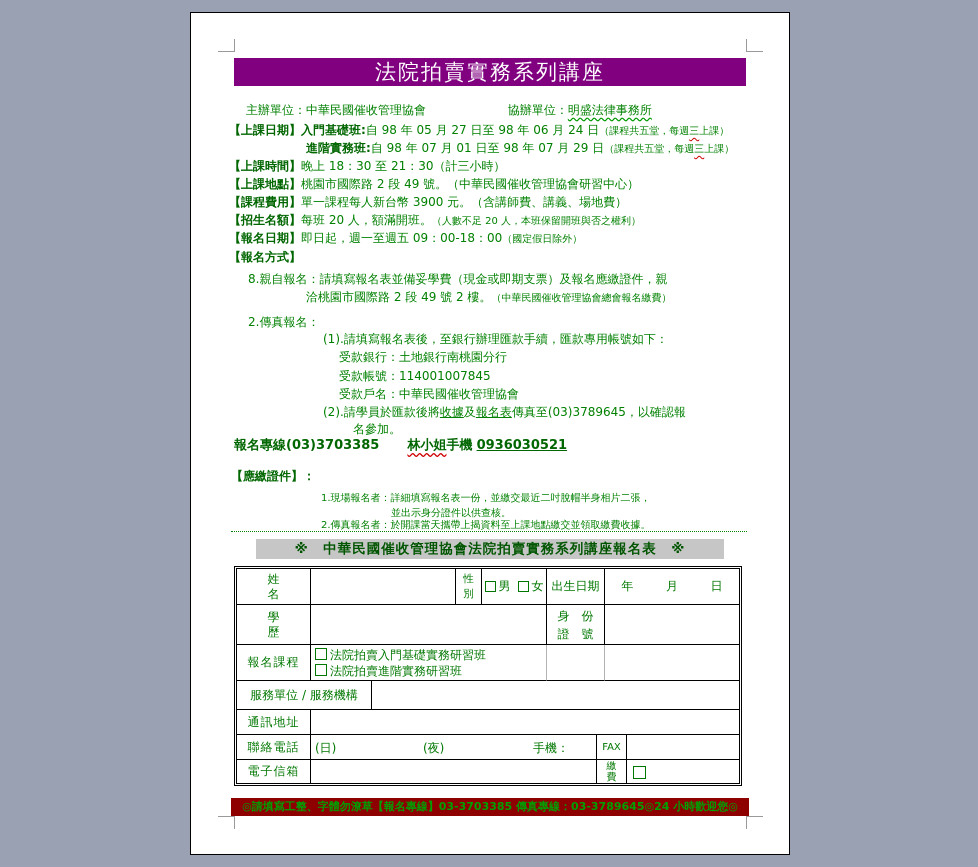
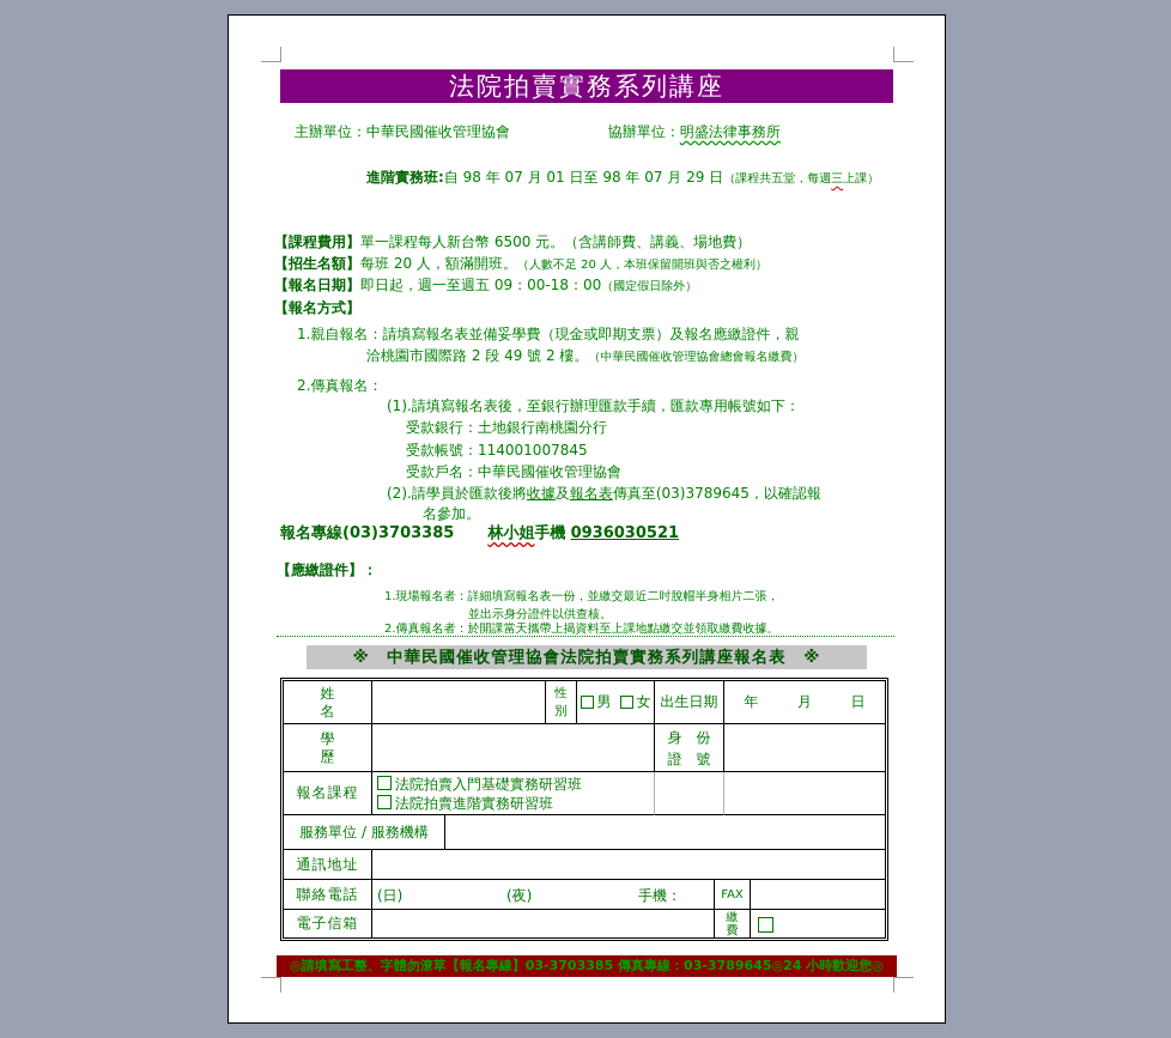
  法院拍賣實務系列講座
  主辦單位：中華民國催收管理協會 協辦單位：明盛法律事務所
- 【上課日期】入門基礎班:自 98 年 05 月 27 日至 98 年 06 月 24 日（課程共五堂，每週三上課）
  進階實務班:自 98 年 07 月 01 日至 98 年 07 月 29 日（課程共五堂，每週三上課）
- 【上課時間】晚上 18：30 至 21：30（計三小時）
- 【上課地點】桃園市國際路 2 段 49 號。（中華民國催收管理協會研習中心）
- 【課程費用】單一課程每人新台幣 3900 元。（含講師費、講義、場地費）
+ 【課程費用】單一課程每人新台幣 6500 元。（含講師費、講義、場地費）
  【招生名額】每班 20 人，額滿開班。（人數不足 20 人，本班保留開班與否之權利）
  【報名日期】即日起，週一至週五 09：00-18：00（國定假日除外）
  【報名方式】
- 8.親自報名：請填寫報名表並備妥學費（現金或即期支票）及報名應繳證件，親
+ 1.親自報名：請填寫報名表並備妥學費（現金或即期支票）及報名應繳證件，親
  洽桃園市國際路 2 段 49 號 2 樓。（中華民國催收管理協會總會報名繳費）
  2.傳真報名：
  (1).請填寫報名表後，至銀行辦理匯款手續，匯款專用帳號如下：
  受款銀行：土地銀行南桃園分行
  受款帳號：114001007845
  受款戶名：中華民國催收管理協會
  (2).請學員於匯款後將收據及報名表傳真至(03)3789645，以確認報
  名參加。
  報名專線(03)3703385 林小姐手機 0936030521
  【應繳證件】：
  1.現場報名者：詳細填寫報名表一份，並繳交最近二吋脫帽半身相片二張，
  並出示身分證件以供查核。
  2.傳真報名者：於開課當天攜帶上揭資料至上課地點繳交並領取繳費收據。
  ※ 中華民國催收管理協會法院拍賣實務系列講座報名表 ※
  姓
  名
  性
  別
  男
  女
  出生日期
  年
  月
  日
  學
  歷
  身 份
  證 號
  報名課程
  法院拍賣入門基礎實務研習班
  法院拍賣進階實務研習班
  服務單位 / 服務機構
  通訊地址
  聯絡電話
  (日)
  (夜)
  手機：
  FAX
  電子信箱
  繳
  費
  ◎請填寫工整、字體勿潦草【報名專線】03-3703385 傳真專線：03-3789645◎24 小時歡迎您◎
